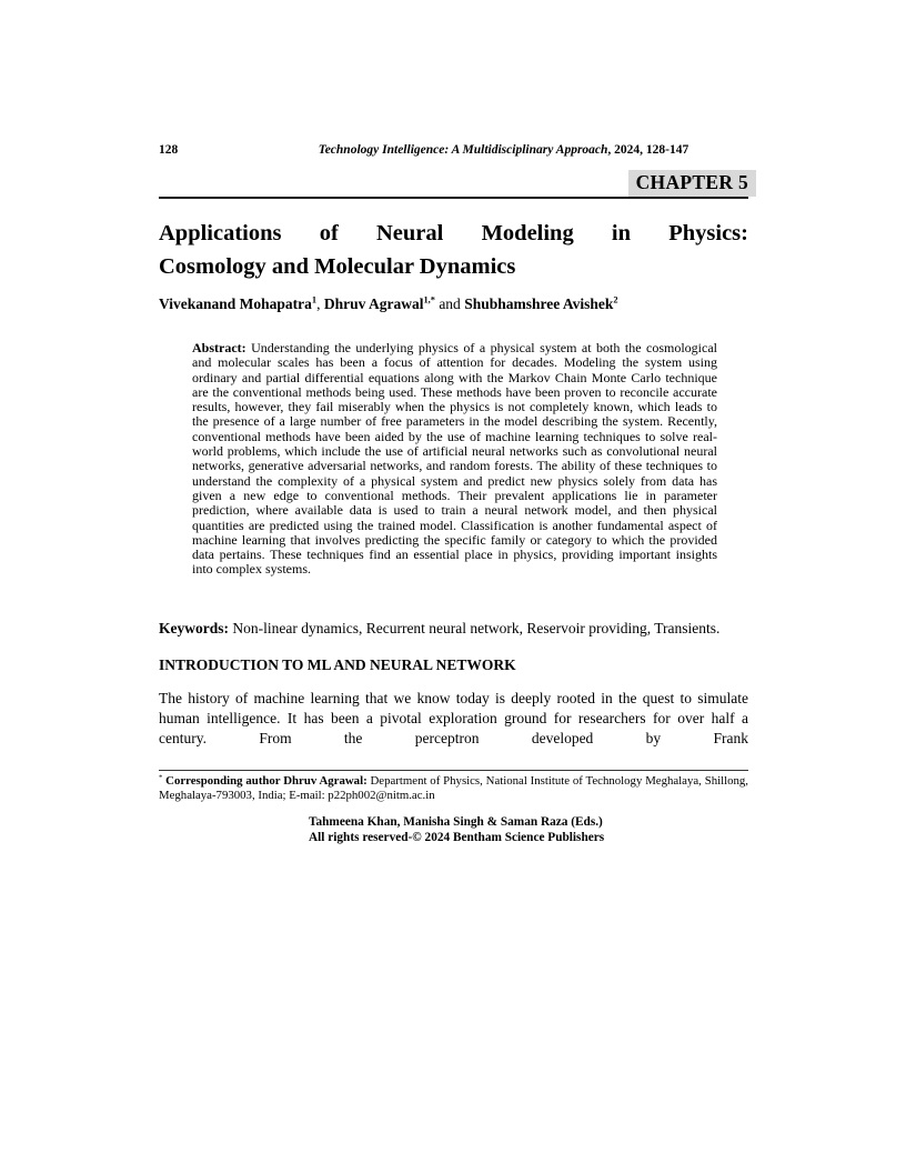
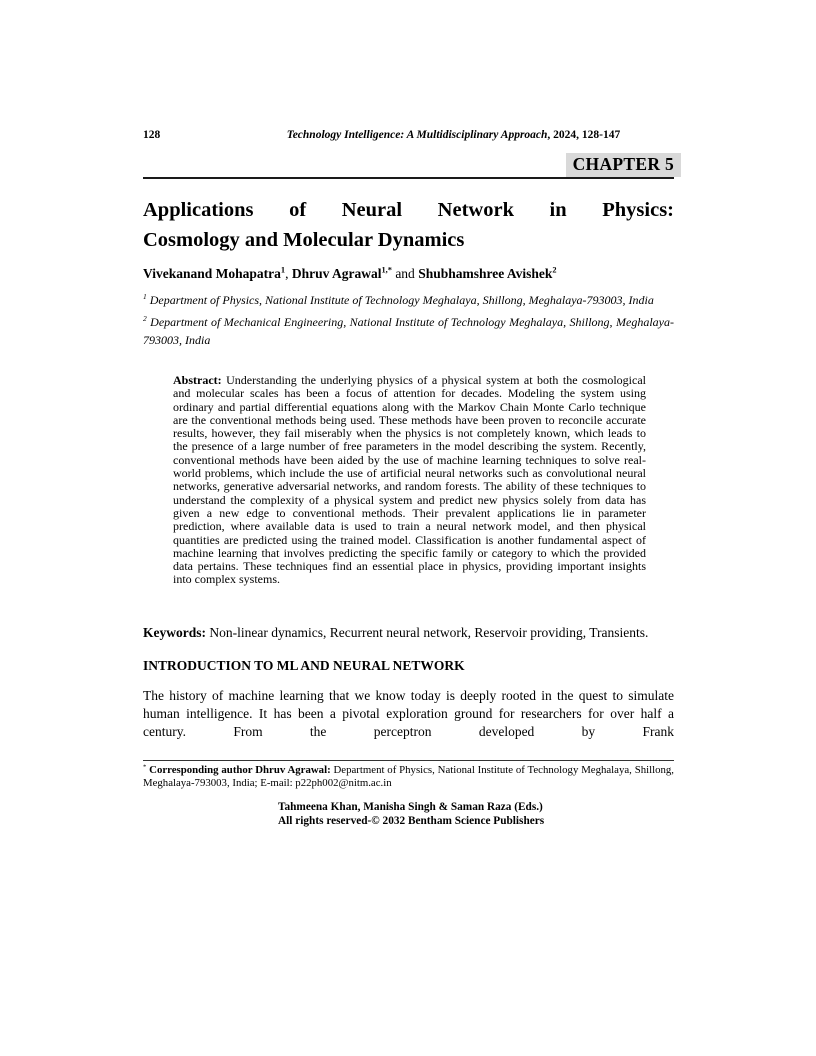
  128
  Technology Intelligence: A Multidisciplinary Approach, 2024, 128-147
  CHAPTER 5
- Applications of Neural Modeling in Physics:
+ Applications of Neural Network in Physics:
  Cosmology and Molecular Dynamics
  Vivekanand Mohapatra1, Dhruv Agrawal1,* and Shubhamshree Avishek2
+ 1 Department of Physics, National Institute of Technology Meghalaya, Shillong, Meghalaya-793003, India
+ 2 Department of Mechanical Engineering, National Institute of Technology Meghalaya, Shillong, Meghalaya-793003, India
  Abstract: Understanding the underlying physics of a physical system at both the cosmological and molecular scales has been a focus of attention for decades. Modeling the system using ordinary and partial differential equations along with the Markov Chain Monte Carlo technique are the conventional methods being used. These methods have been proven to reconcile accurate results, however, they fail miserably when the physics is not completely known, which leads to the presence of a large number of free parameters in the model describing the system. Recently, conventional methods have been aided by the use of machine learning techniques to solve real-world problems, which include the use of artificial neural networks such as convolutional neural networks, generative adversarial networks, and random forests. The ability of these techniques to understand the complexity of a physical system and predict new physics solely from data has given a new edge to conventional methods. Their prevalent applications lie in parameter prediction, where available data is used to train a neural network model, and then physical quantities are predicted using the trained model. Classification is another fundamental aspect of machine learning that involves predicting the specific family or category to which the provided data pertains. These techniques find an essential place in physics, providing important insights into complex systems.
  Keywords: Non-linear dynamics, Recurrent neural network, Reservoir providing, Transients.
  INTRODUCTION TO ML AND NEURAL NETWORK
  The history of machine learning that we know today is deeply rooted in the quest to simulate human intelligence. It has been a pivotal exploration ground for researchers for over half a century. From the perceptron developed by Frank
  Corresponding author Dhruv Agrawal: Department of Physics, National Institute of Technology Meghalaya, Shillong, Meghalaya-793003, India; E-mail: p22ph002@nitm.ac.in
  Tahmeena Khan, Manisha Singh & Saman Raza (Eds.)
- All rights reserved-© 2024 Bentham Science Publishers
+ All rights reserved-© 2032 Bentham Science Publishers
